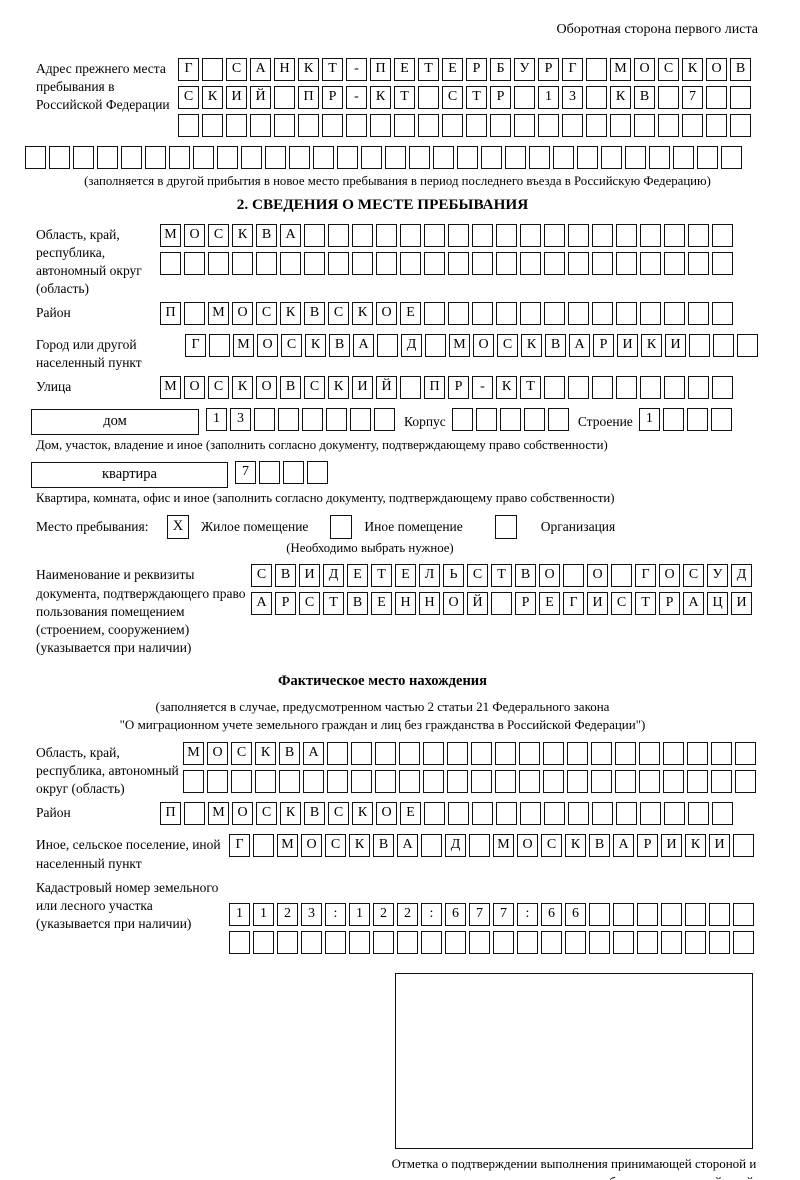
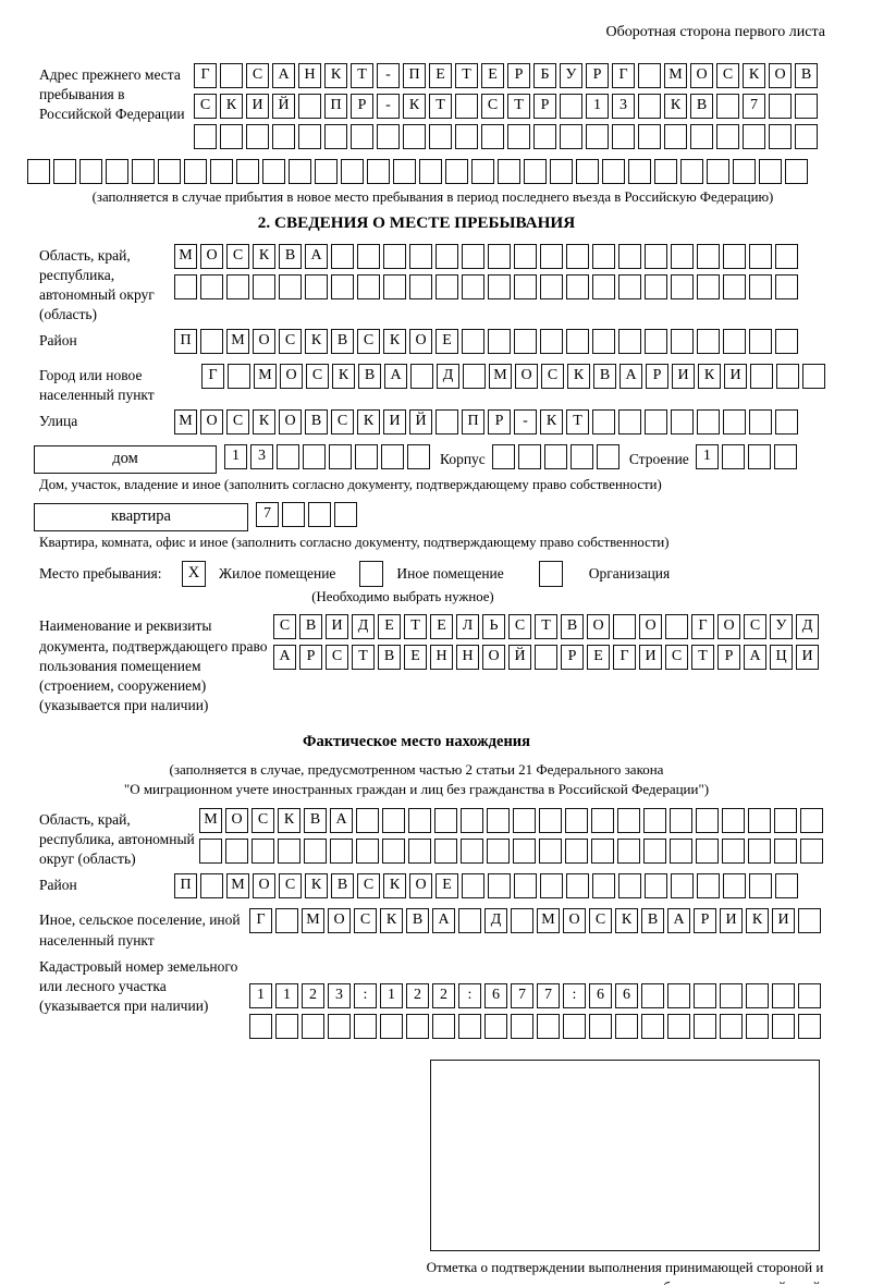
  Оборотная сторона первого листа
  Адрес прежнего места пребывания в Российской Федерации
  Г С А Н К Т - П Е Т Е Р Б У Р Г М О С К О В
  С К И Й П Р - К Т С Т Р 1 3 К В 7
- (заполняется в другой прибытия в новое место пребывания в период последнего въезда в Российскую Федерацию)
+ (заполняется в случае прибытия в новое место пребывания в период последнего въезда в Российскую Федерацию)
  2. СВЕДЕНИЯ О МЕСТЕ ПРЕБЫВАНИЯ
  Область, край, республика, автономный округ (область)
  М О С К В А
  Район
  П М О С К В С К О Е
- Город или другой населенный пункт
+ Город или новое населенный пункт
  Г М О С К В А Д М О С К В А Р И К И
  Улица
  М О С К О В С К И Й П Р - К Т
  дом
  1 3
  Корпус
  Строение
  1
  Дом, участок, владение и иное (заполнить согласно документу, подтверждающему право собственности)
  квартира
  7
  Квартира, комната, офис и иное (заполнить согласно документу, подтверждающему право собственности)
  Место пребывания:
  X
  Жилое помещение
  Иное помещение
  Организация
  (Необходимо выбрать нужное)
  Наименование и реквизиты документа, подтверждающего право пользования помещением (строением, сооружением) (указывается при наличии)
  С В И Д Е Т Е Л Ь С Т В О О Г О С У Д
  А Р С Т В Е Н Н О Й Р Е Г И С Т Р А Ц И
  Фактическое место нахождения
  (заполняется в случае, предусмотренном частью 2 статьи 21 Федерального закона
- "О миграционном учете земельного граждан и лиц без гражданства в Российской Федерации")
+ "О миграционном учете иностранных граждан и лиц без гражданства в Российской Федерации")
  Область, край, республика, автономный округ (область)
  М О С К В А
  Район
  П М О С К В С К О Е
  Иное, сельское поселение, иной населенный пункт
  Г М О С К В А Д М О С К В А Р И К И
  Кадастровый номер земельного или лесного участка (указывается при наличии)
  1 1 2 3 : 1 2 2 : 6 7 7 : 6 6
